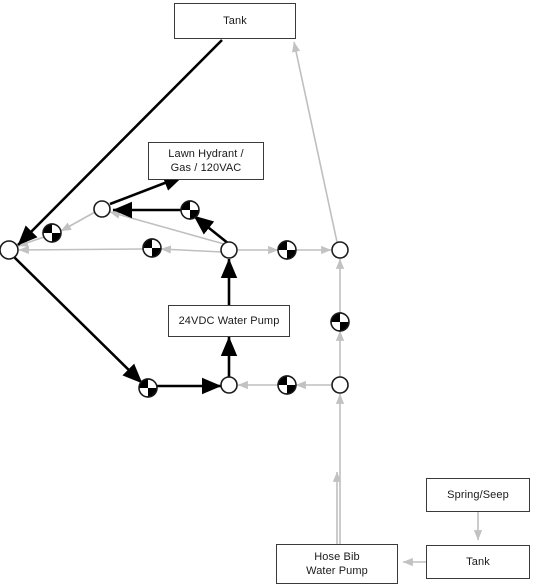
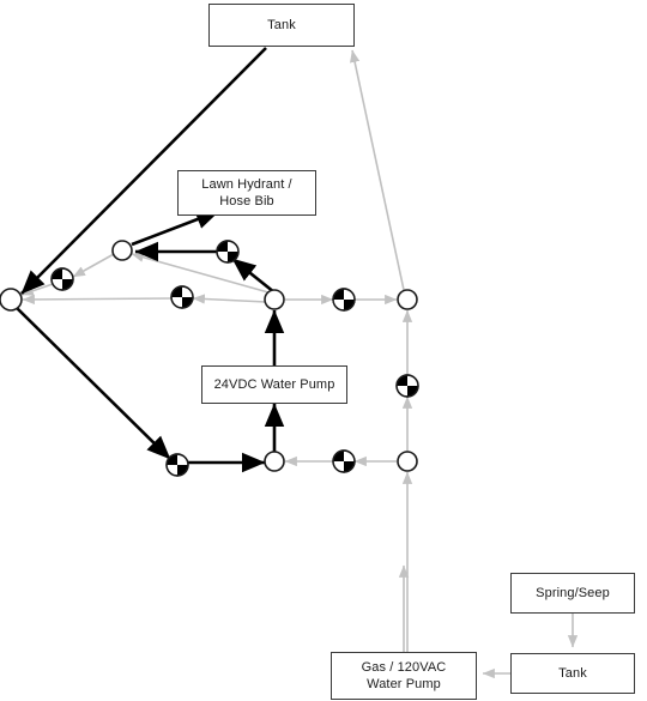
  Tank
  Lawn Hydrant /
- Gas / 120VAC
+ Hose Bib
  24VDC Water Pump
- Hose Bib
+ Gas / 120VAC
  Water Pump
  Spring/Seep
  Tank
